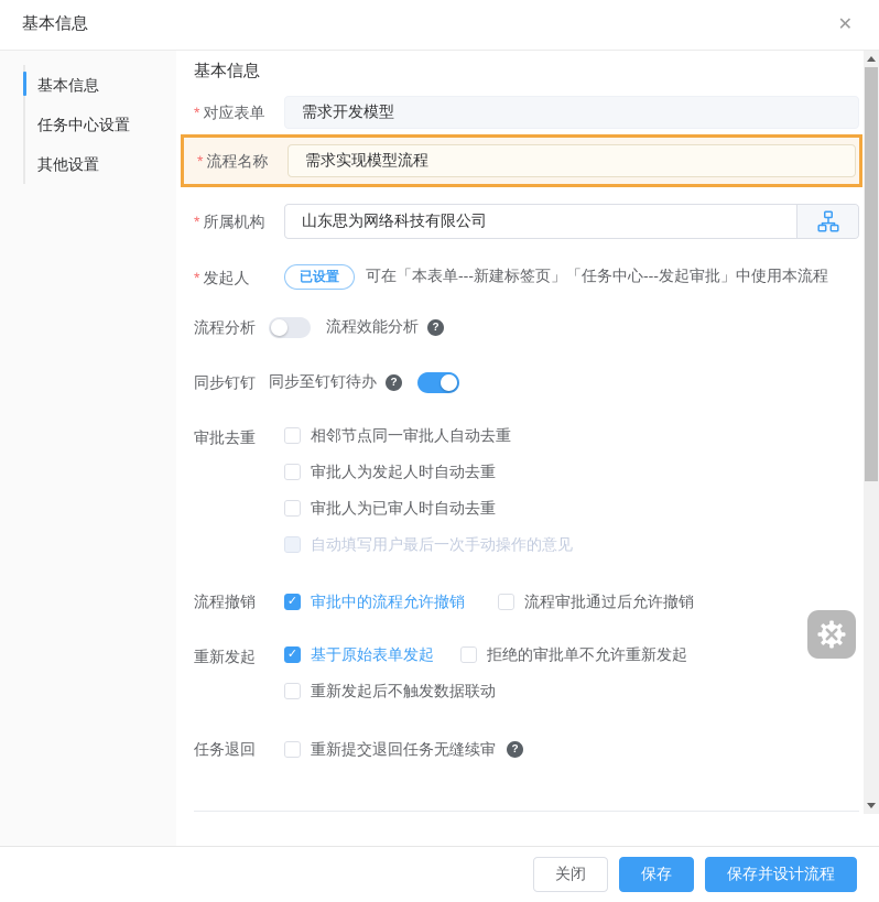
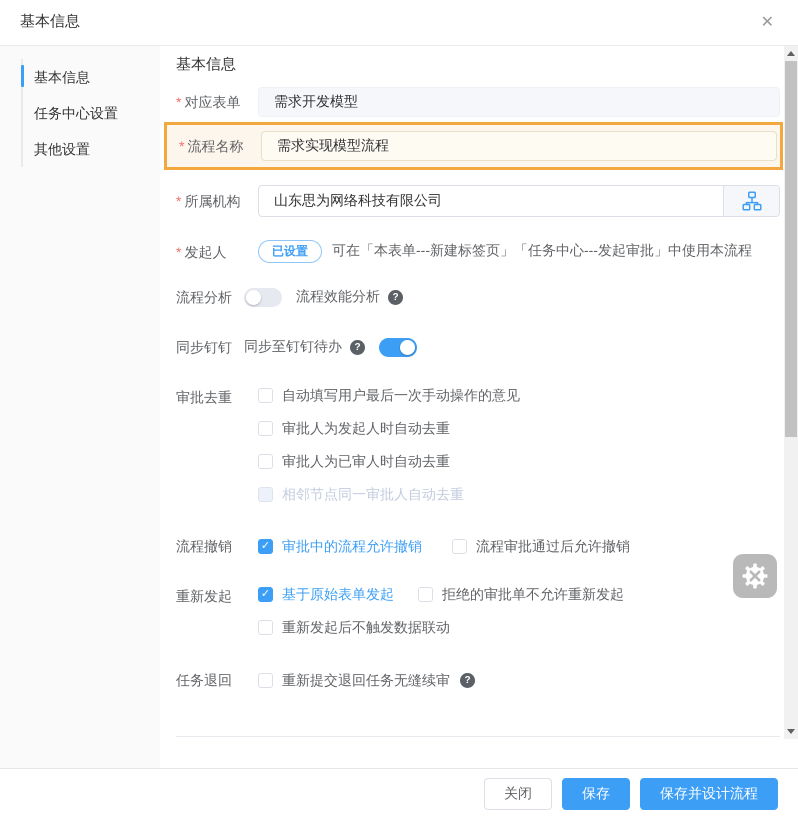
  基本信息
  ✕
  基本信息
  任务中心设置
  其他设置
  基本信息
  * 对应表单
  需求开发模型
  * 流程名称
  需求实现模型流程
  * 所属机构
  山东思为网络科技有限公司
  * 发起人
  已设置
  可在「本表单---新建标签页」「任务中心---发起审批」中使用本流程
  流程分析
  流程效能分析
  同步钉钉
  同步至钉钉待办
  审批去重
- 相邻节点同一审批人自动去重
+ 自动填写用户最后一次手动操作的意见
  审批人为发起人时自动去重
  审批人为已审人时自动去重
- 自动填写用户最后一次手动操作的意见
+ 相邻节点同一审批人自动去重
  流程撤销
  审批中的流程允许撤销
  流程审批通过后允许撤销
  重新发起
  基于原始表单发起
  拒绝的审批单不允许重新发起
  重新发起后不触发数据联动
  任务退回
  重新提交退回任务无缝续审
  关闭
  保存
  保存并设计流程
